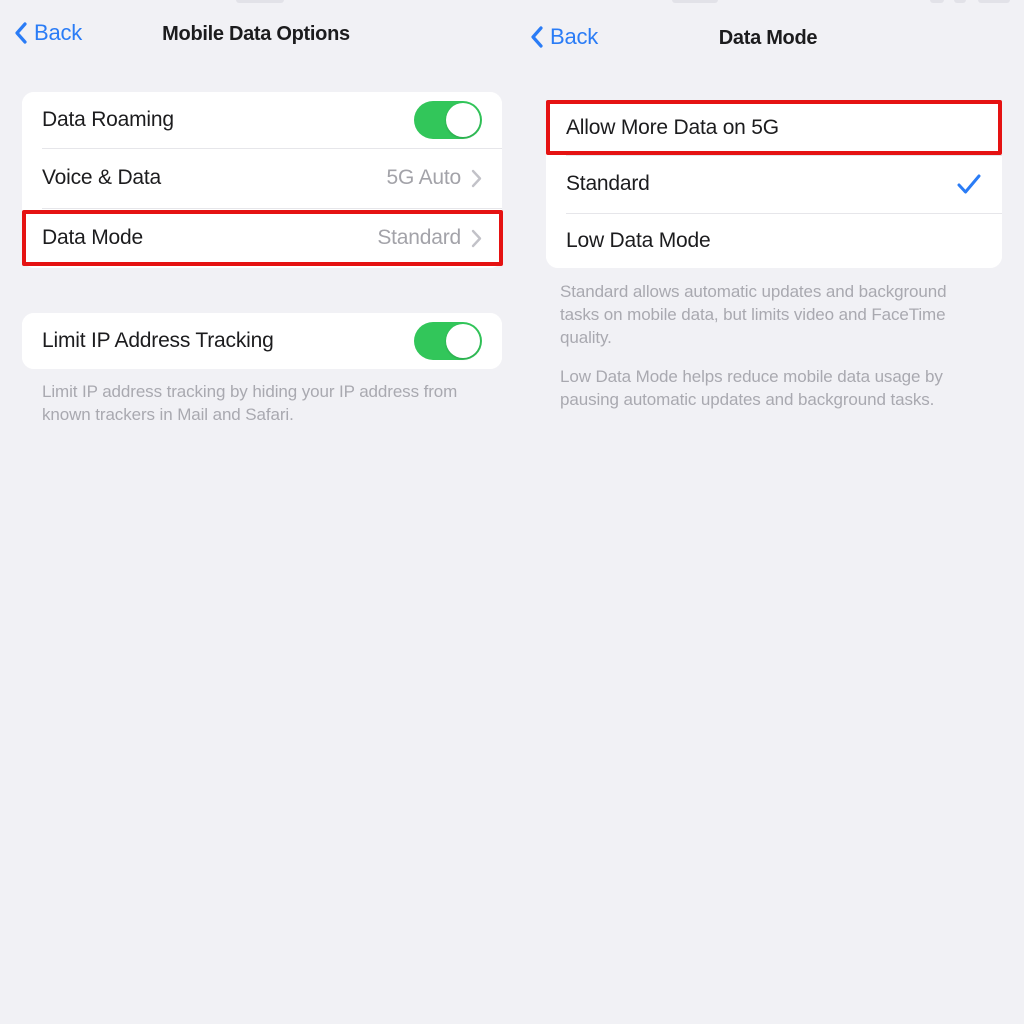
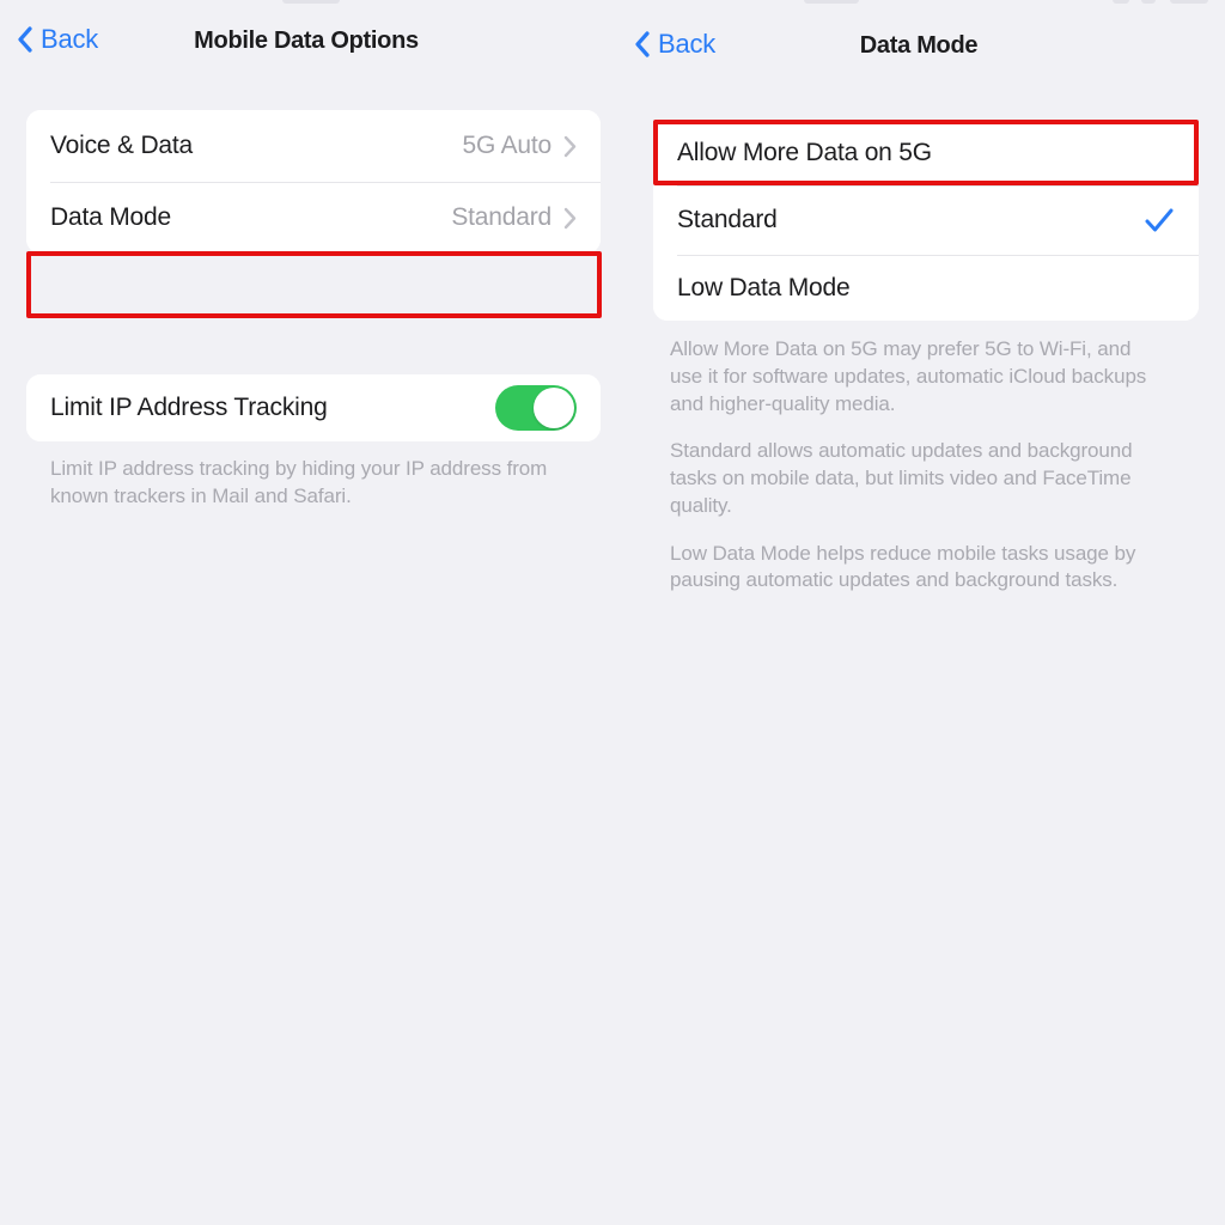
  Back
  Mobile Data Options
- Data Roaming
  Voice & Data
  5G Auto
  Data Mode
  Standard
  Limit IP Address Tracking
  Limit IP address tracking by hiding your IP address from known trackers in Mail and Safari.
  Back
  Data Mode
  Allow More Data on 5G
  Standard
  Low Data Mode
+ Allow More Data on 5G may prefer 5G to Wi-Fi, and use it for software updates, automatic iCloud backups and higher-quality media.
  Standard allows automatic updates and background tasks on mobile data, but limits video and FaceTime quality.
- Low Data Mode helps reduce mobile data usage by pausing automatic updates and background tasks.
+ Low Data Mode helps reduce mobile tasks usage by pausing automatic updates and background tasks.
